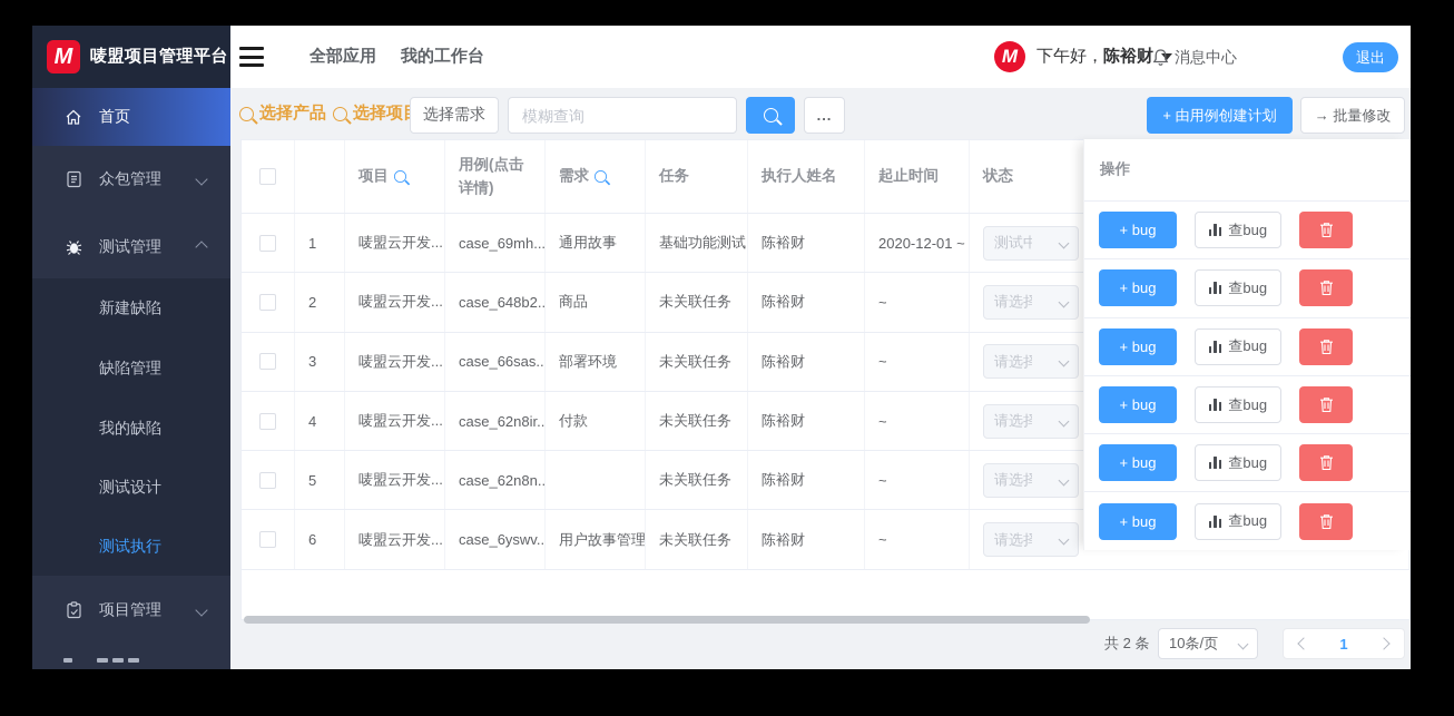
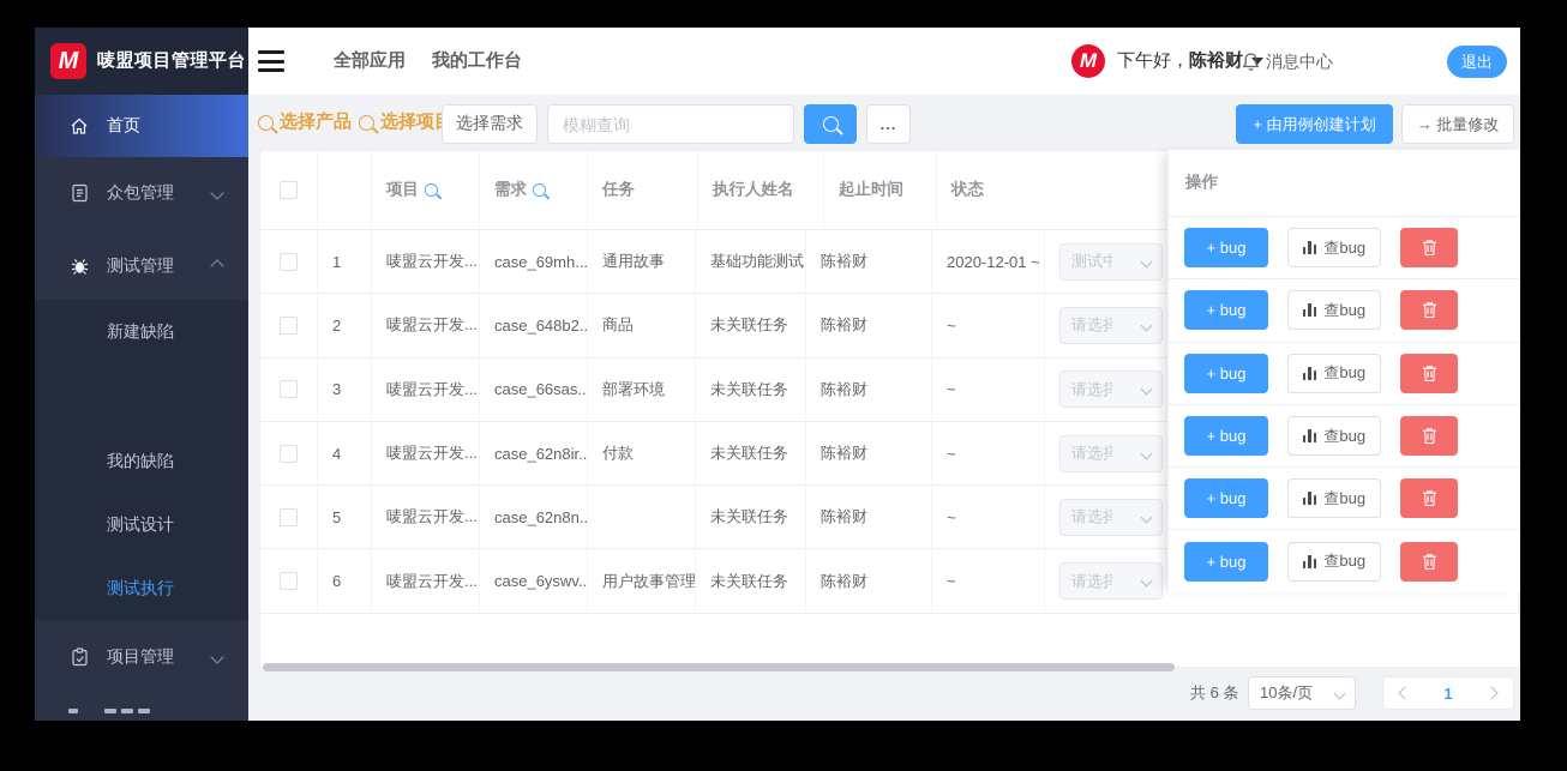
  M
  唛盟项目管理平台
  全部应用
  我的工作台
  M
  下午好，陈裕财
  消息中心
  退出
  首页
  众包管理
  测试管理
  新建缺陷
- 缺陷管理
  我的缺陷
  测试设计
  测试执行
  项目管理
  选择产品
  选择项
  选择需求
  模糊查询
  ...
  + 由用例创建计划
  → 批量修改
  项目
- 用例(点击详情)
  需求
  任务
  执行人姓名
  起止时间
  状态
  1
  唛盟云开发...
  case_69mh...
  通用故事
  基础功能测试
  陈裕财
  2020-12-01 ~
  测试中
  2
  唛盟云开发...
  case_648b2..
  商品
  未关联任务
  陈裕财
  ~
  请选择
  3
  唛盟云开发...
  case_66sas..
  部署环境
  未关联任务
  陈裕财
  ~
  请选择
  4
  唛盟云开发...
  case_62n8ir..
  付款
  未关联任务
  陈裕财
  ~
  请选择
  5
  唛盟云开发...
  case_62n8n..
  未关联任务
  陈裕财
  ~
  请选择
  6
  唛盟云开发...
  case_6yswv..
  用户故事管理
  未关联任务
  陈裕财
  ~
  请选择
  操作
  + bug
  查bug
  + bug
  查bug
  + bug
  查bug
  + bug
  查bug
  + bug
  查bug
  + bug
  查bug
- 共 2 条
+ 共 6 条
  10条/页
  1
